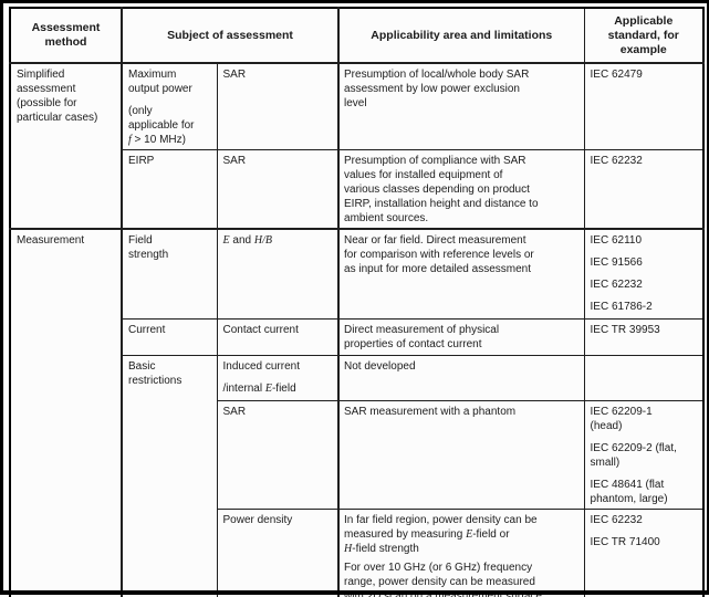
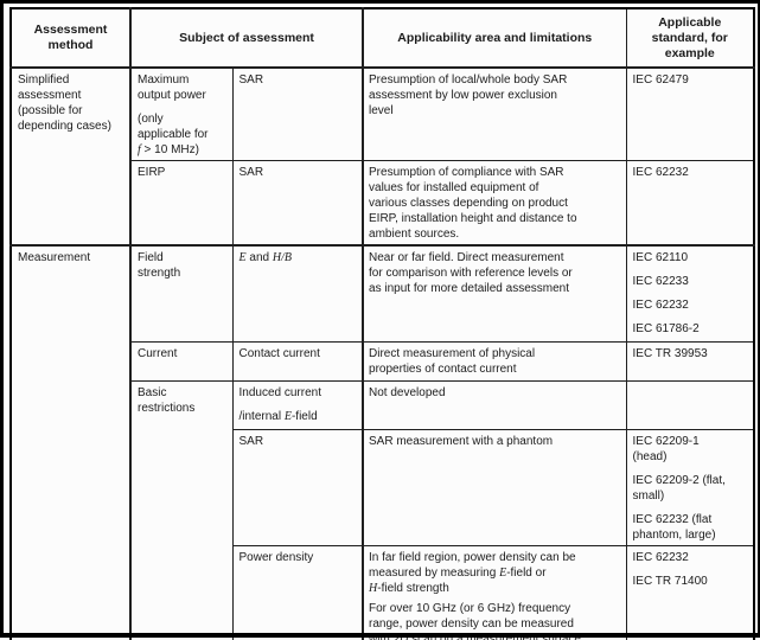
  Assessment method	Subject of assessment	Applicability area and limitations	Applicable standard, for example
- Simplified assessment (possible for particular cases)	Maximum output power(only applicable for f > 10 MHz)	SAR	Presumption of local/whole body SAR assessment by low power exclusion level	IEC 62479
+ Simplified assessment (possible for depending cases)	Maximum output power(only applicable for f > 10 MHz)	SAR	Presumption of local/whole body SAR assessment by low power exclusion level	IEC 62479
  EIRP	SAR	Presumption of compliance with SAR values for installed equipment of various classes depending on product EIRP, installation height and distance to ambient sources.	IEC 62232
- Measurement	Field strength	E and H/B	Near or far field. Direct measurement for comparison with reference levels or as input for more detailed assessment	IEC 62110IEC 91566IEC 62232IEC 61786-2
+ Measurement	Field strength	E and H/B	Near or far field. Direct measurement for comparison with reference levels or as input for more detailed assessment	IEC 62110IEC 62233IEC 62232IEC 61786-2
  Current	Contact current	Direct measurement of physical properties of contact current	IEC TR 39953
  Basic restrictions	Induced current/internal E-field	Not developed
- SAR	SAR measurement with a phantom	IEC 62209-1 (head)IEC 62209-2 (flat, small)IEC 48641 (flat phantom, large)
+ SAR	SAR measurement with a phantom	IEC 62209-1 (head)IEC 62209-2 (flat, small)IEC 62232 (flat phantom, large)
  Power density	In far field region, power density can be measured by measuring E-field or H-field strengthFor over 10 GHz (or 6 GHz) frequency range, power density can be measured with 2D scan on a measurement surface	IEC 62232IEC TR 71400
